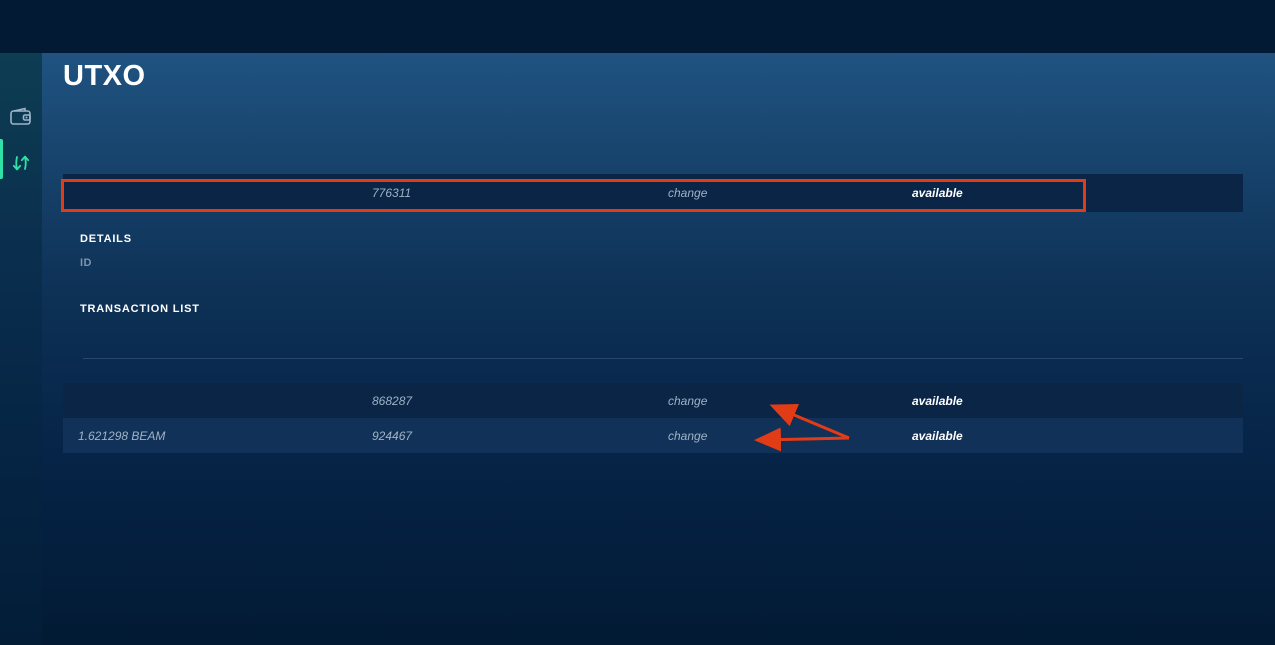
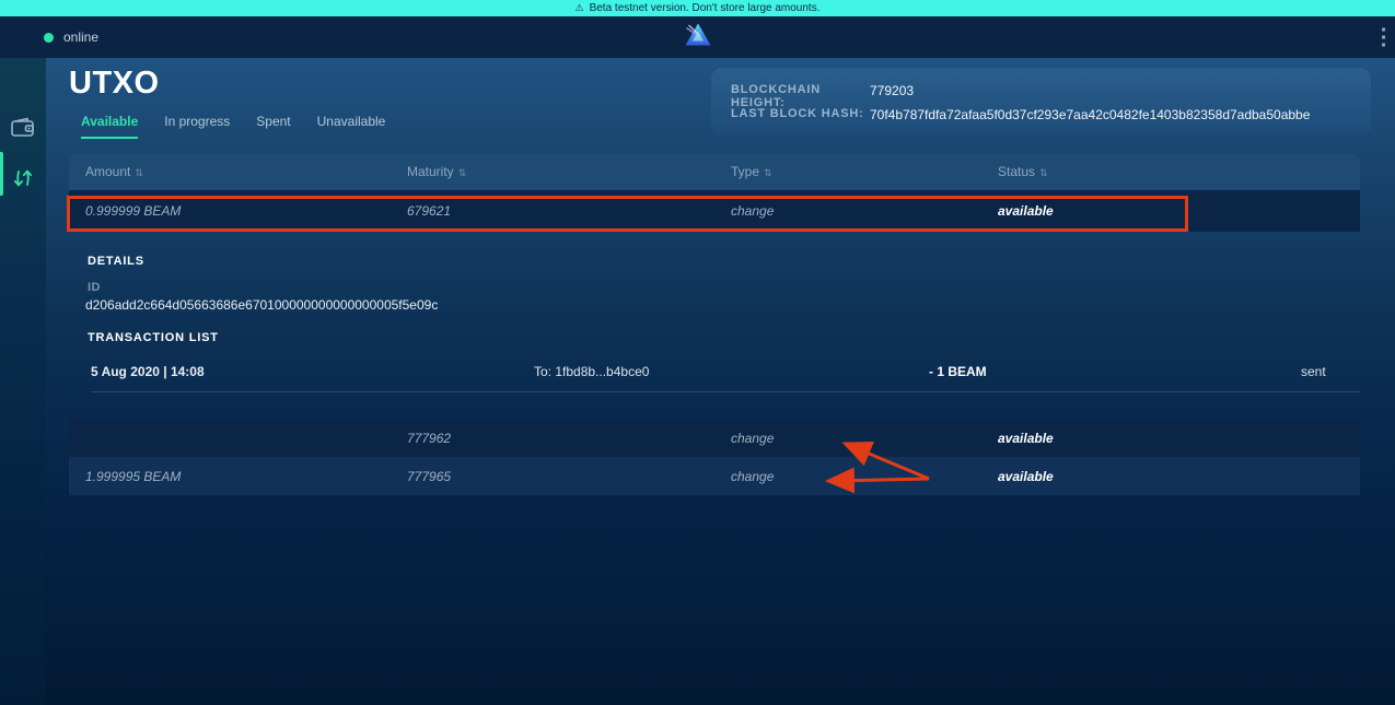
+ ⚠
+ Beta testnet version. Don't store large amounts.
+ online
  UTXO
+ Available
+ In progress
+ Spent
+ Unavailable
+ BLOCKCHAIN HEIGHT:
+ 779203
+ LAST BLOCK HASH:
+ 70f4b787fdfa72afaa5f0d37cf293e7aa42c0482fe1403b82358d7adba50abbe
+ Amount ⇅
+ Maturity ⇅
+ Type ⇅
+ Status ⇅
+ 0.999999 BEAM
- 776311
+ 679621
  change
  available
  DETAILS
  ID
+ d206add2c664d05663686e670100000000000000005f5e09c
  TRANSACTION LIST
+ 5 Aug 2020 | 14:08
+ To: 1fbd8b...b4bce0
+ - 1 BEAM
+ sent
- 868287
+ 777962
  change
  available
- 1.621298 BEAM
+ 1.999995 BEAM
- 924467
+ 777965
  change
  available
